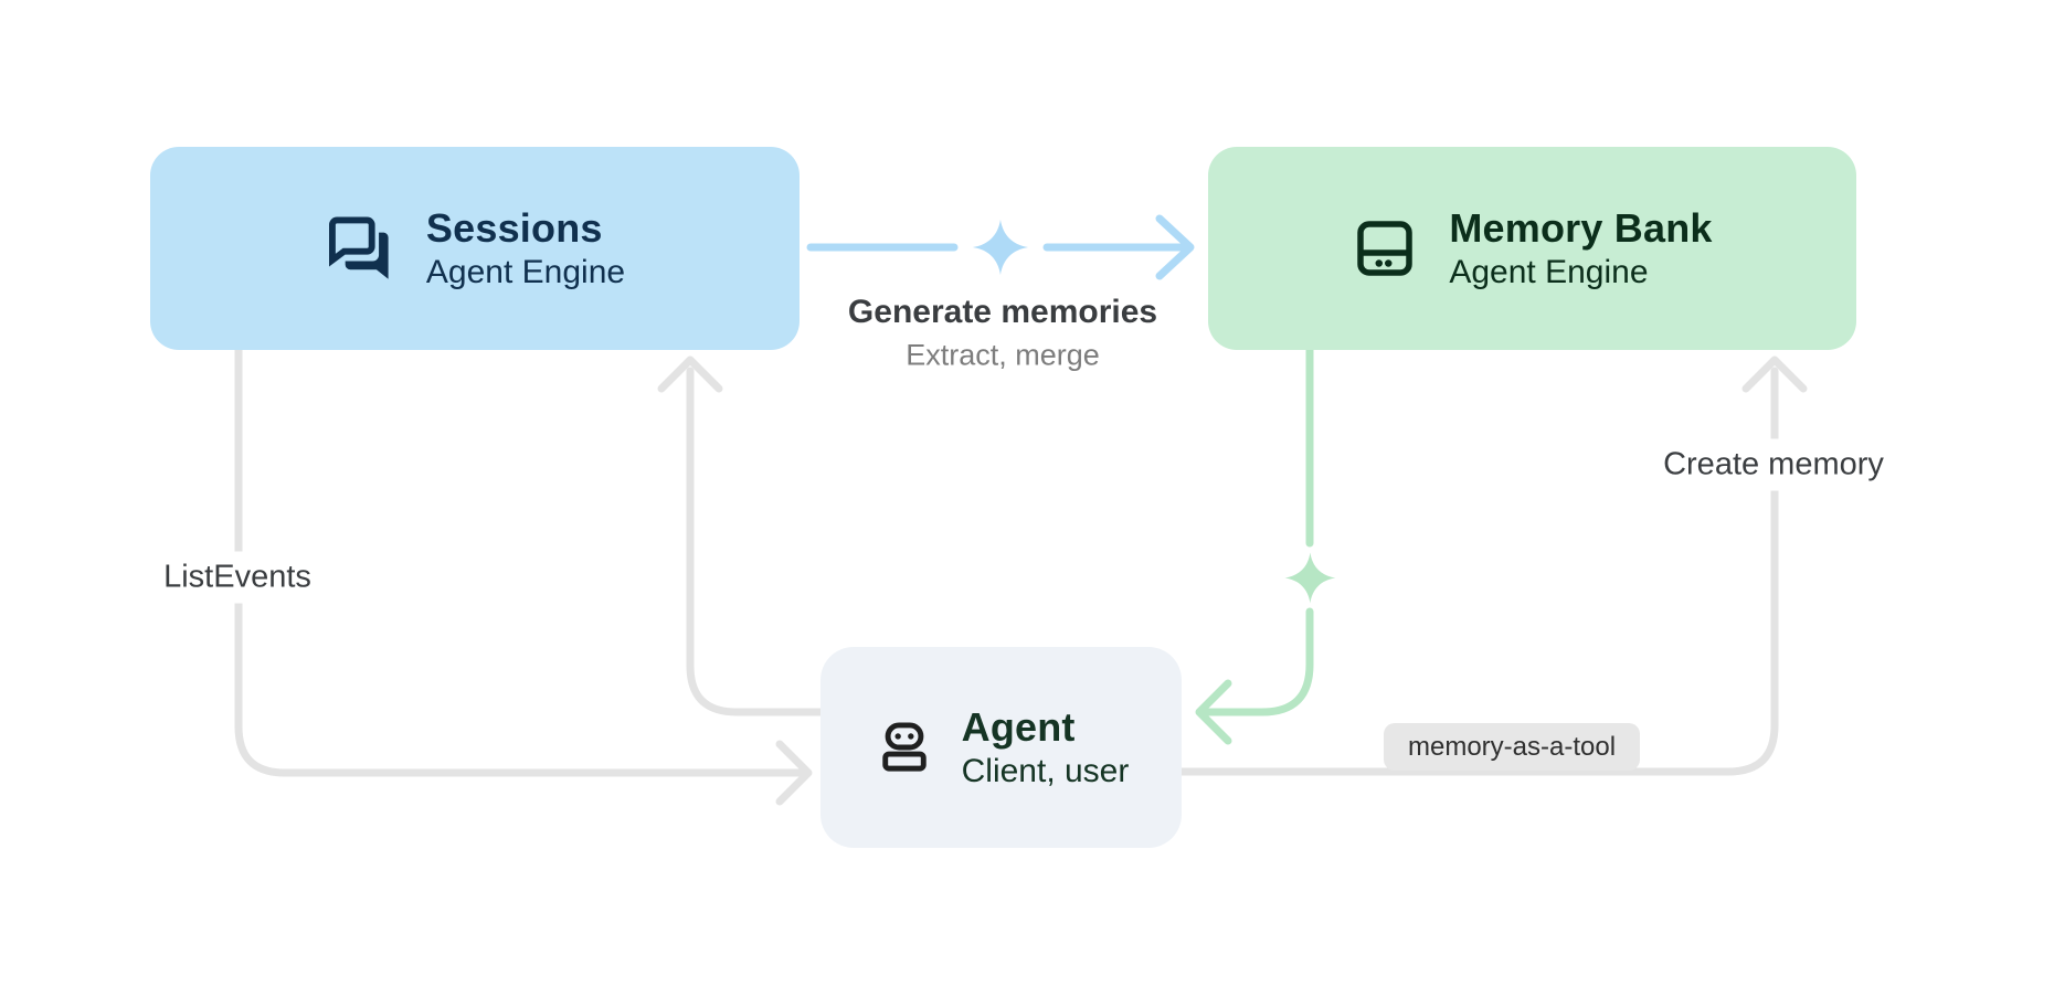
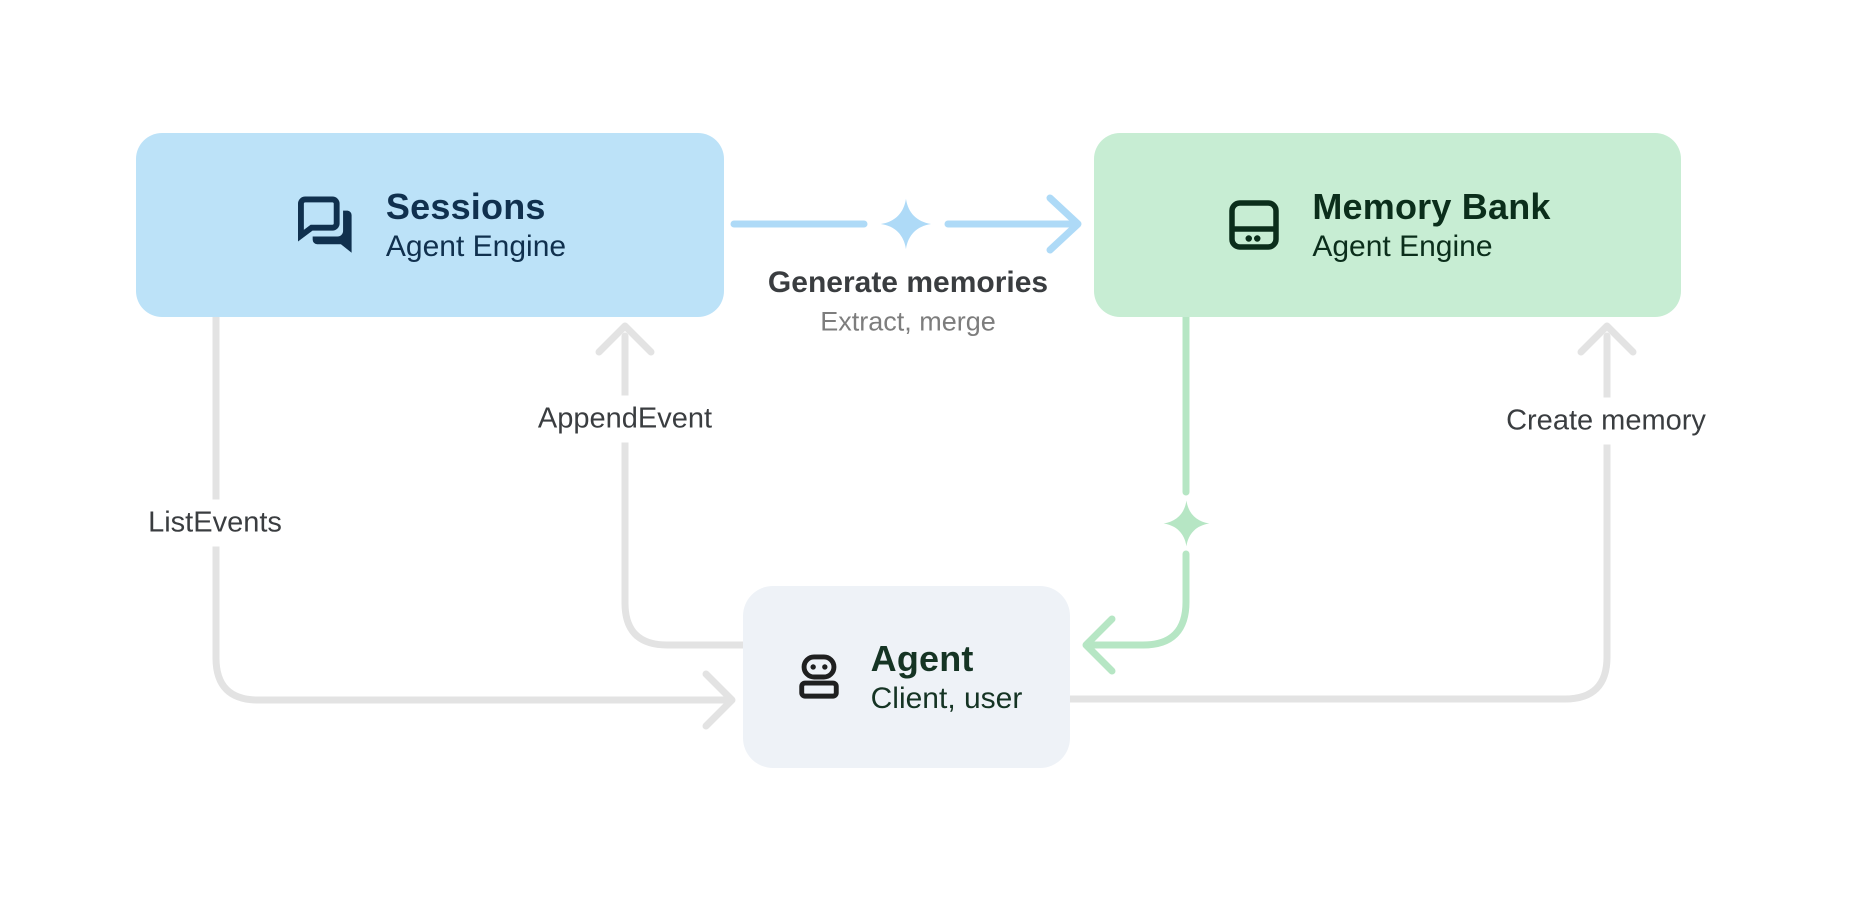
  Sessions
  Agent Engine
  Memory Bank
  Agent Engine
  Agent
  Client, user
  Generate memories
  Extract, merge
+ AppendEvent
  ListEvents
  Create memory
- memory-as-a-tool
